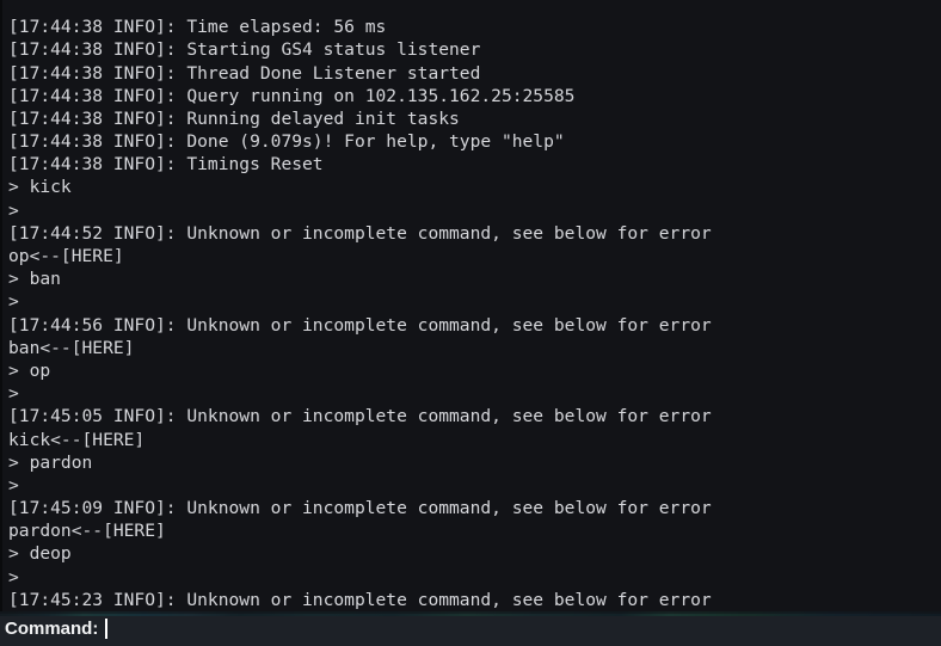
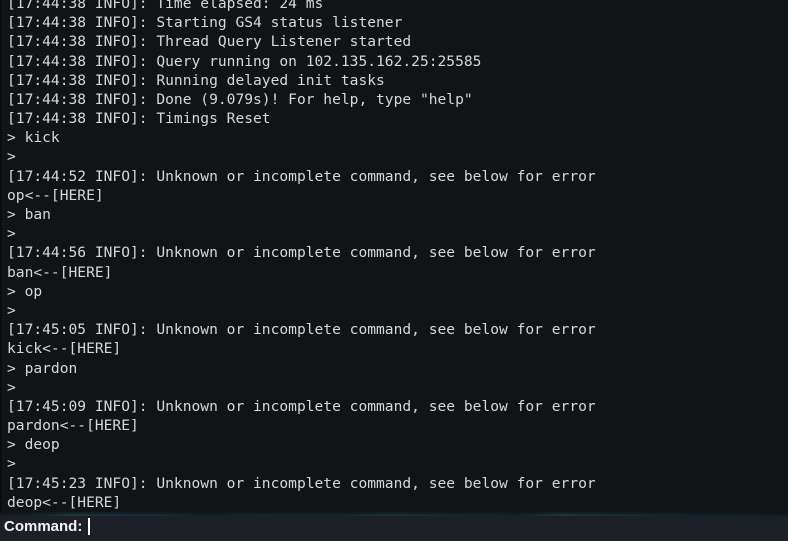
- [17:44:38 INFO]: Time elapsed: 56 ms
+ [17:44:38 INFO]: Time elapsed: 24 ms
  [17:44:38 INFO]: Starting GS4 status listener
- [17:44:38 INFO]: Thread Done Listener started
+ [17:44:38 INFO]: Thread Query Listener started
  [17:44:38 INFO]: Query running on 102.135.162.25:25585
  [17:44:38 INFO]: Running delayed init tasks
  [17:44:38 INFO]: Done (9.079s)! For help, type "help"
  [17:44:38 INFO]: Timings Reset
  > kick
  >
  [17:44:52 INFO]: Unknown or incomplete command, see below for error
  op<--[HERE]
  > ban
  >
  [17:44:56 INFO]: Unknown or incomplete command, see below for error
  ban<--[HERE]
  > op
  >
  [17:45:05 INFO]: Unknown or incomplete command, see below for error
  kick<--[HERE]
  > pardon
  >
  [17:45:09 INFO]: Unknown or incomplete command, see below for error
  pardon<--[HERE]
  > deop
  >
  [17:45:23 INFO]: Unknown or incomplete command, see below for error
+ deop<--[HERE]
  Command:
